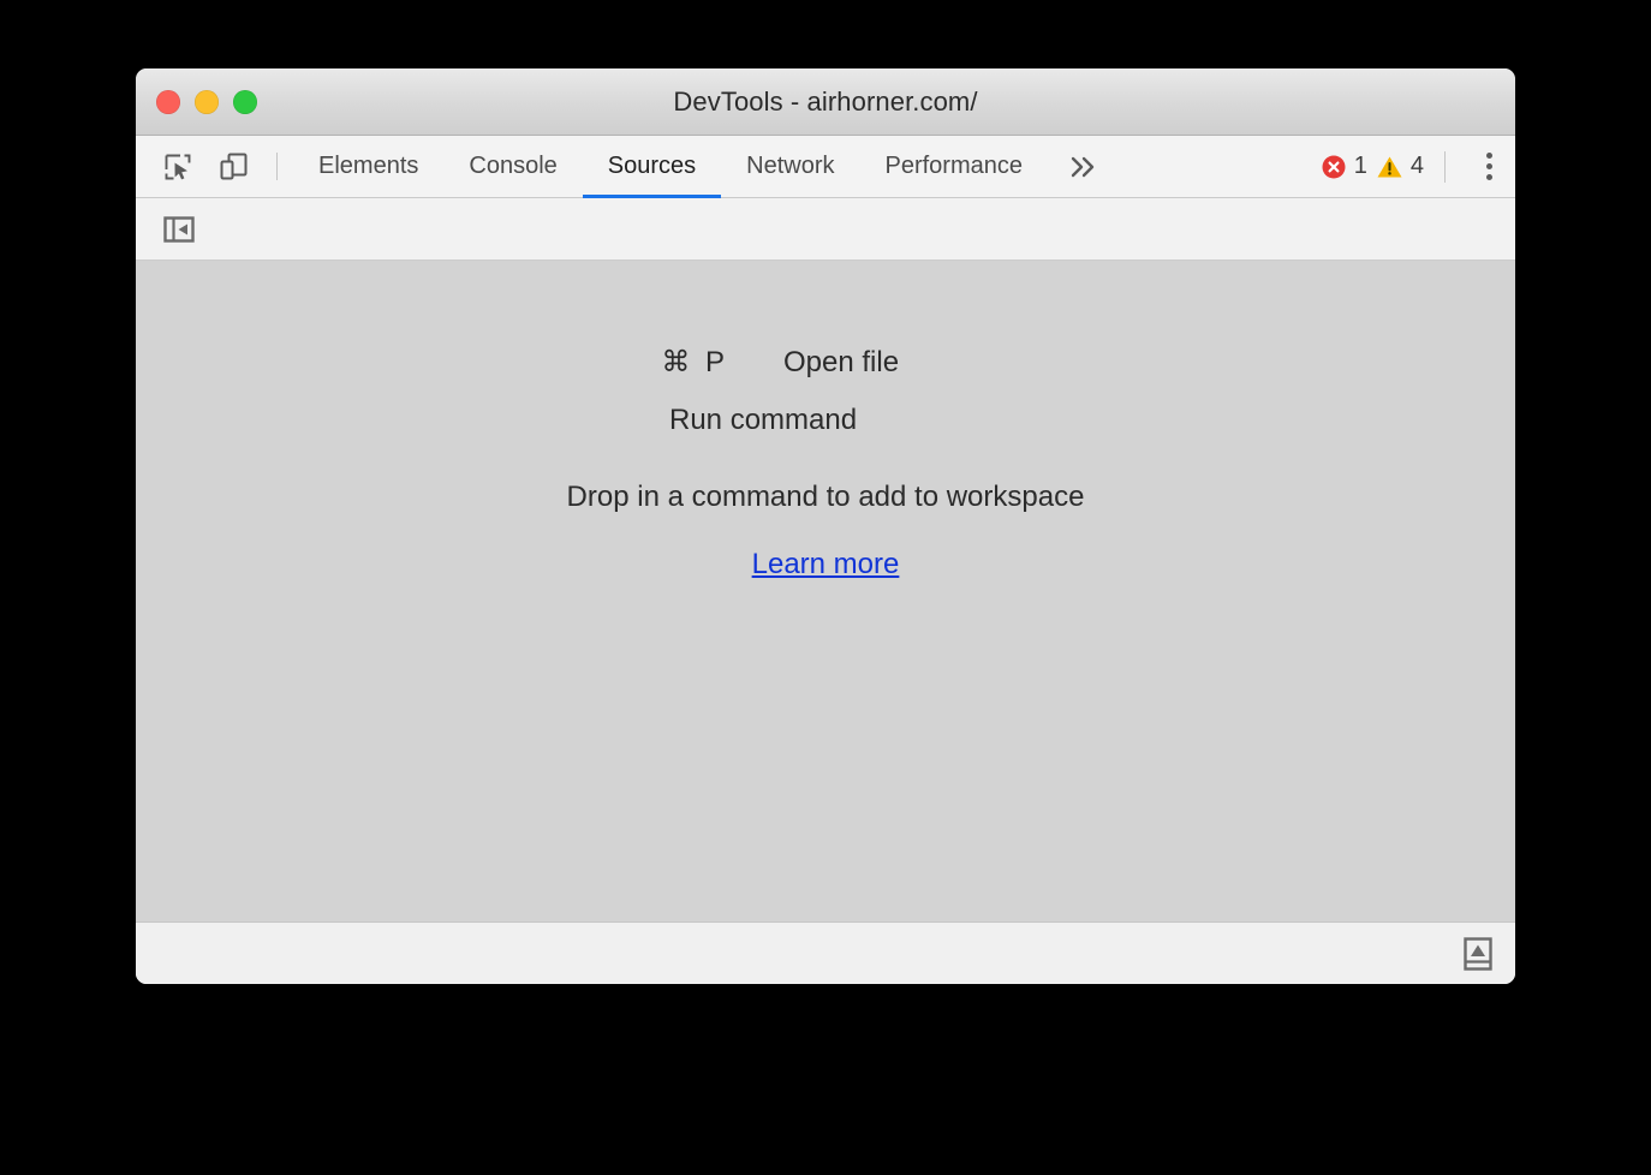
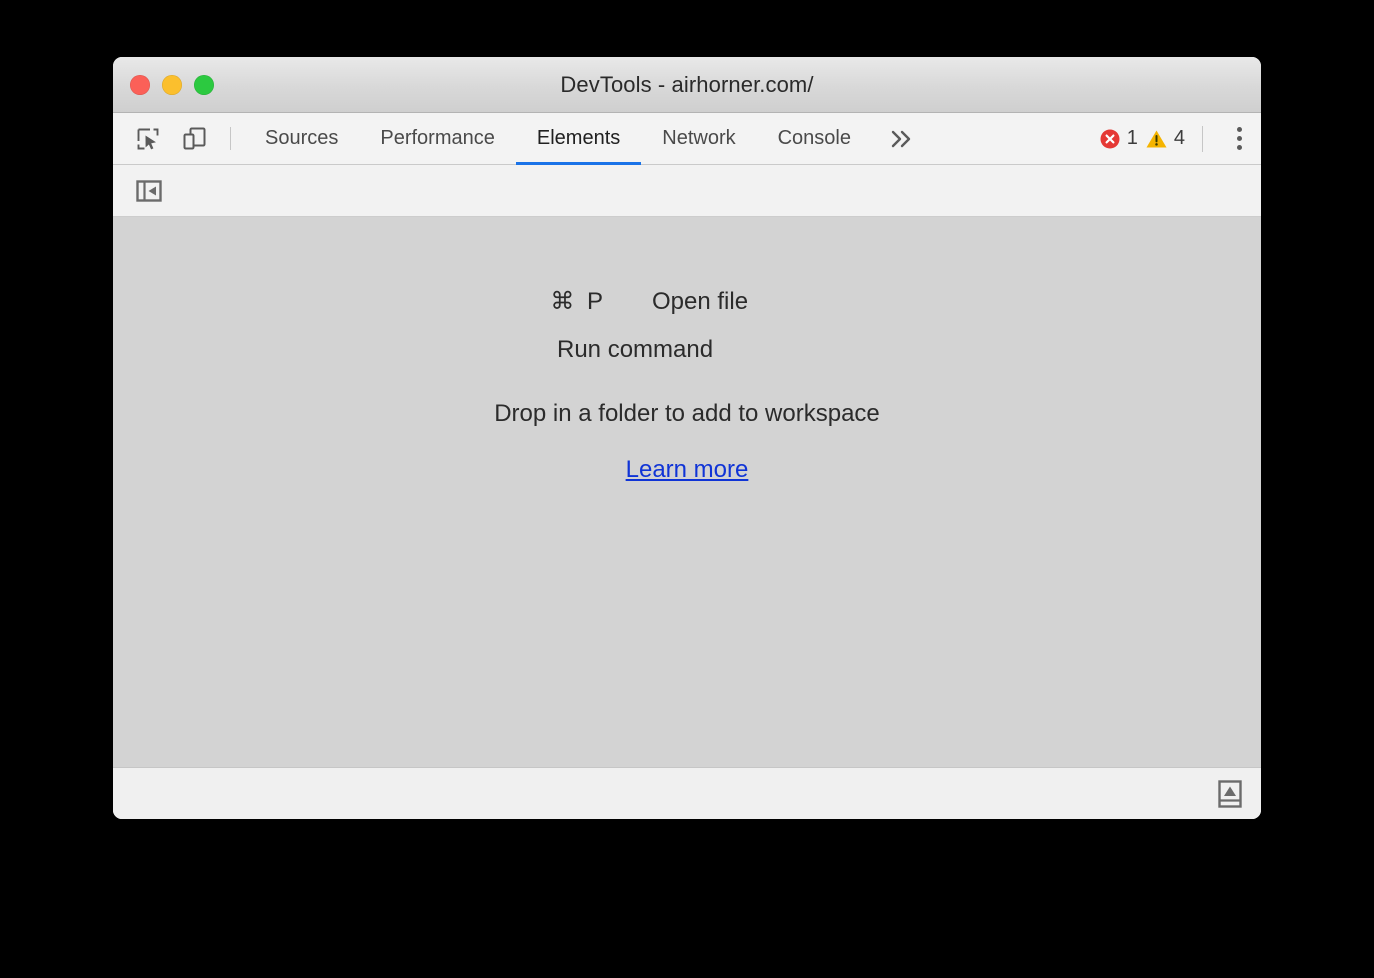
  DevTools - airhorner.com/
- Elements
+ Sources
- Console
+ Performance
- Sources
+ Elements
  Network
- Performance
+ Console
  1
  4
  ⌘ P
  Open file
  Run command
- Drop in a command to add to workspace
+ Drop in a folder to add to workspace
  Learn more
